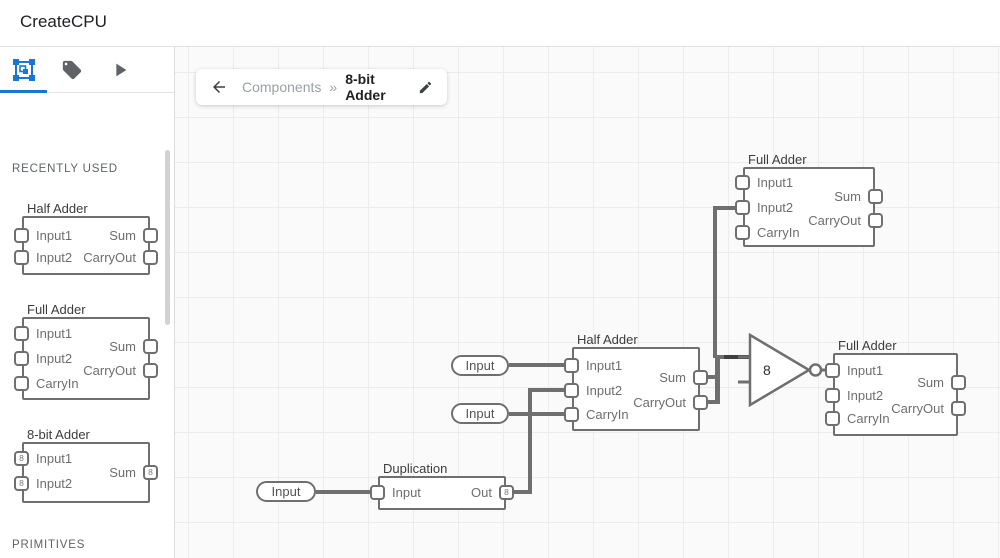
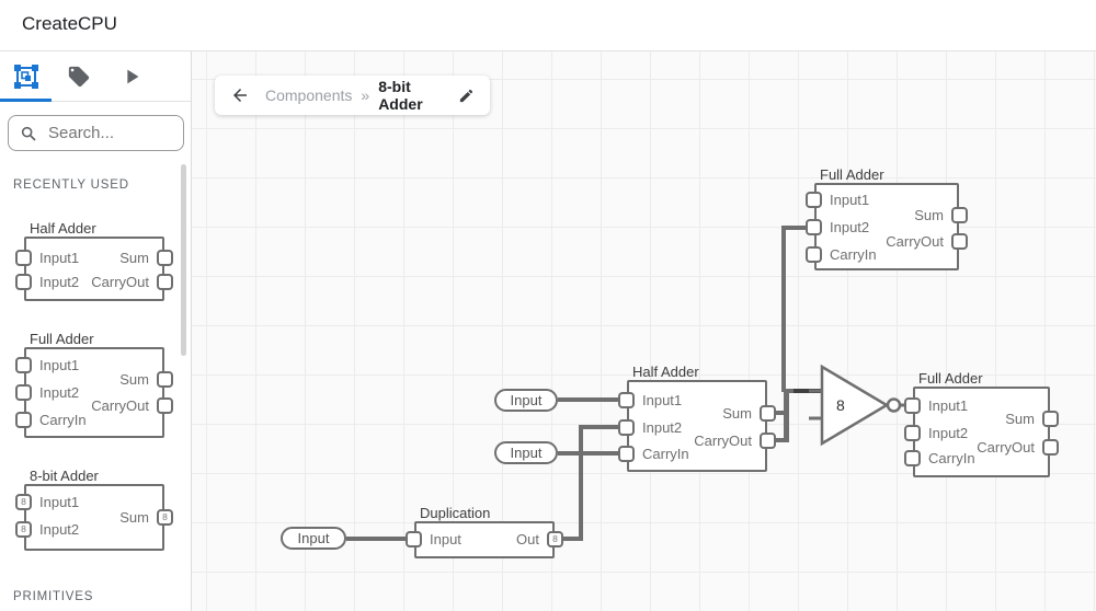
  CreateCPU
+ Search...
  RECENTLY USED
  Half Adder
  Input1
  Input2
  Sum
  CarryOut
  Full Adder
  Input1
  Input2
  CarryIn
  Sum
  CarryOut
  8-bit Adder
  8
  8
  8
  Input1
  Input2
  Sum
  PRIMITIVES
  Components
  »
  8-bit Adder
  Input
  Input
  Input
  Full Adder
  Input1
  Input2
  CarryIn
  Sum
  CarryOut
  Half Adder
  Input1
  Input2
  CarryIn
  Sum
  CarryOut
  Full Adder
  Input1
  Input2
  CarryIn
  Sum
  CarryOut
  Duplication
  8
  Input
  Out
  8
